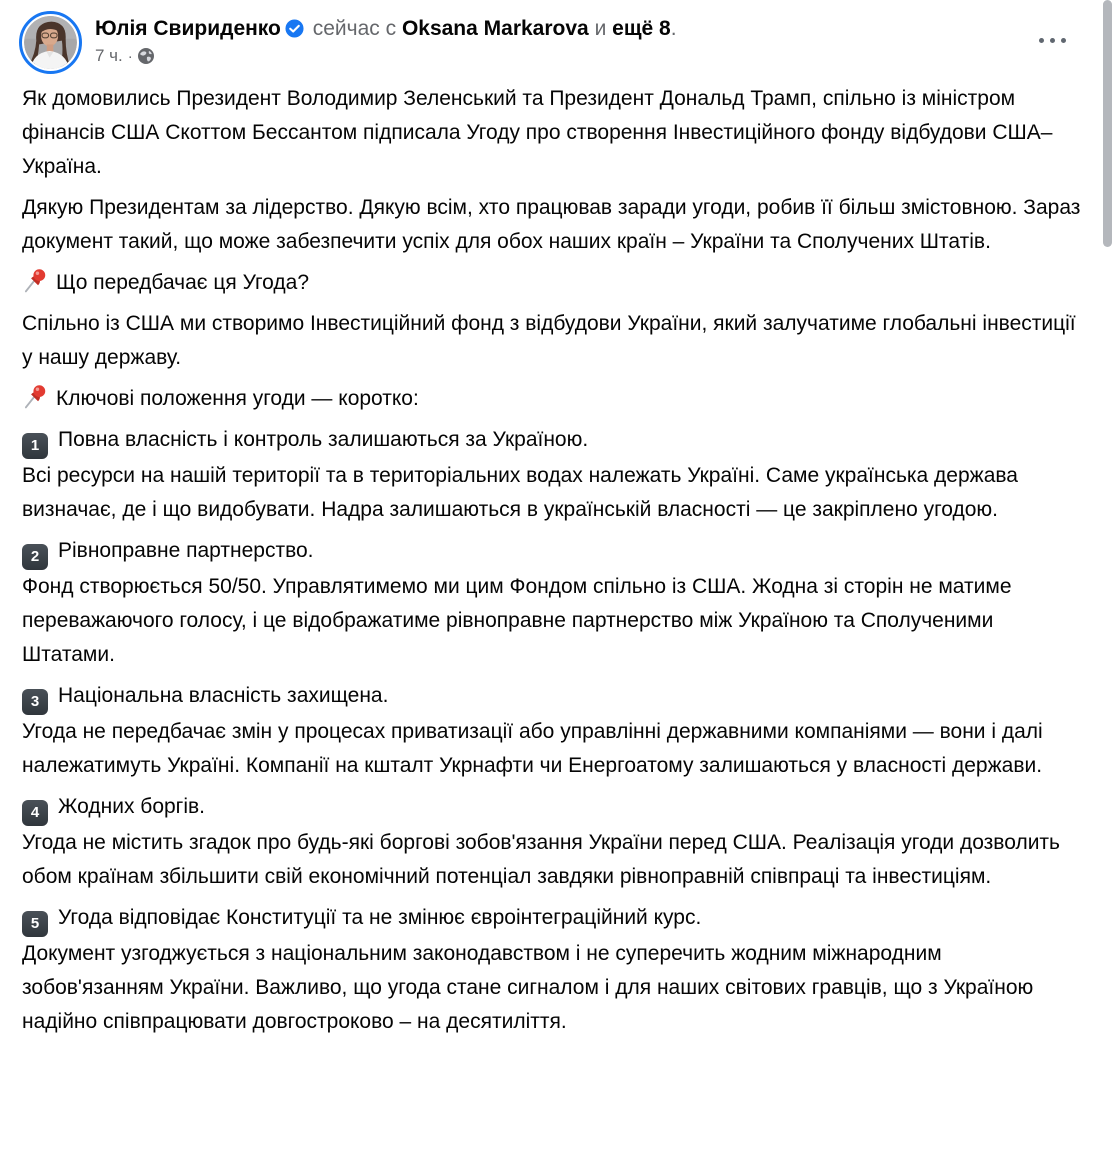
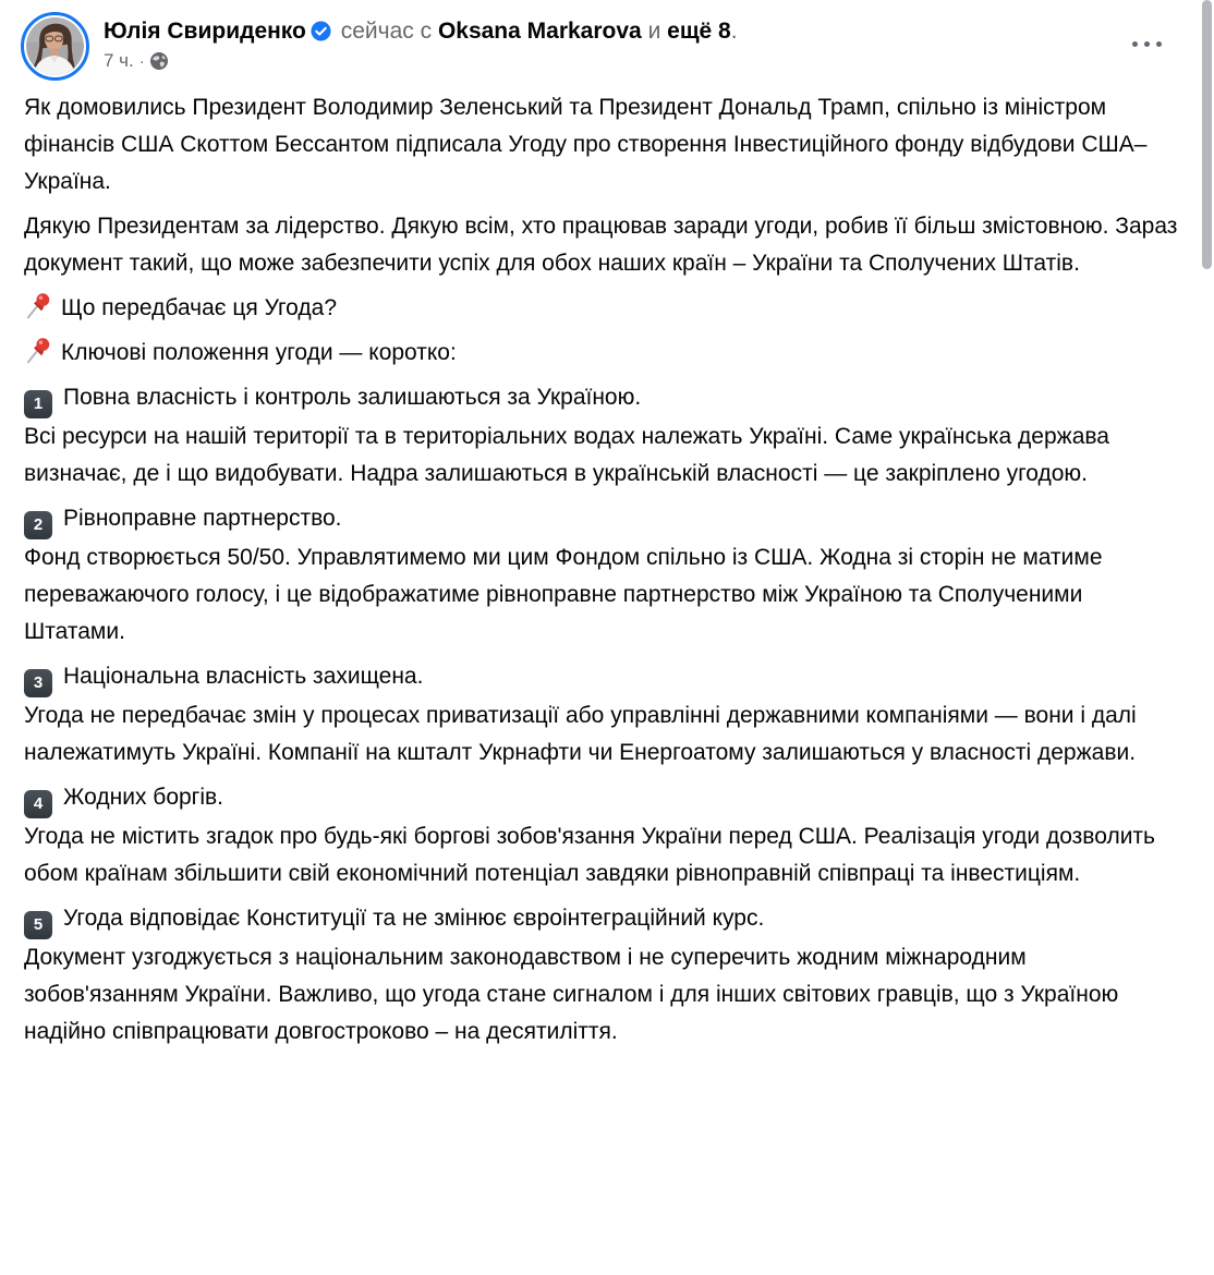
  Юлія Свириденко сейчас с Oksana Markarova и ещё 8.
  7 ч.
  ·
  Як домовились Президент Володимир Зеленський та Президент Дональд Трамп, спільно із міністром фінансів США Скоттом Бессантом підписала Угоду про створення Інвестиційного фонду відбудови США–Україна.
  Дякую Президентам за лідерство. Дякую всім, хто працював заради угоди, робив її більш змістовною. Зараз документ такий, що може забезпечити успіх для обох наших країн – України та Сполучених Штатів.
  Що передбачає ця Угода?
- Спільно із США ми створимо Інвестиційний фонд з відбудови України, який залучатиме глобальні інвестиції у нашу державу.
  Ключові положення угоди — коротко:
  1 Повна власність і контроль залишаються за Україною.
  Всі ресурси на нашій території та в територіальних водах належать Україні. Саме українська держава визначає, де і що видобувати. Надра залишаються в українській власності — це закріплено угодою.
  2 Рівноправне партнерство.
  Фонд створюється 50/50. Управлятимемо ми цим Фондом спільно із США. Жодна зі сторін не матиме переважаючого голосу, і це відображатиме рівноправне партнерство між Україною та Сполученими Штатами.
  3 Національна власність захищена.
  Угода не передбачає змін у процесах приватизації або управлінні державними компаніями — вони і далі належатимуть Україні. Компанії на кшталт Укрнафти чи Енергоатому залишаються у власності держави.
  4 Жодних боргів.
  Угода не містить згадок про будь-які боргові зобов'язання України перед США. Реалізація угоди дозволить обом країнам збільшити свій економічний потенціал завдяки рівноправній співпраці та інвестиціям.
  5 Угода відповідає Конституції та не змінює євроінтеграційний курс.
- Документ узгоджується з національним законодавством і не суперечить жодним міжнародним зобов'язанням України. Важливо, що угода стане сигналом і для наших світових гравців, що з Україною надійно співпрацювати довгостроково – на десятиліття.
+ Документ узгоджується з національним законодавством і не суперечить жодним міжнародним зобов'язанням України. Важливо, що угода стане сигналом і для інших світових гравців, що з Україною надійно співпрацювати довгостроково – на десятиліття.
